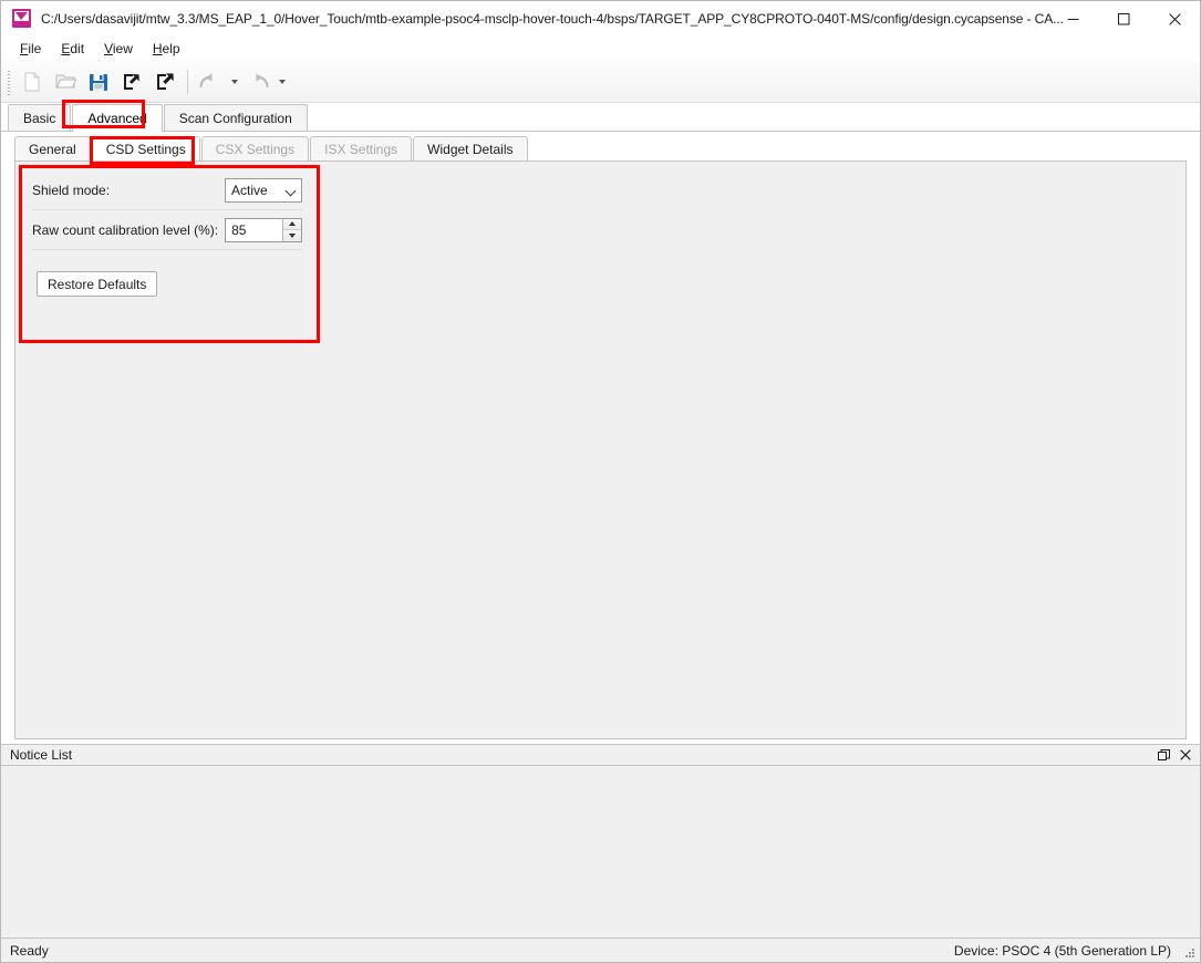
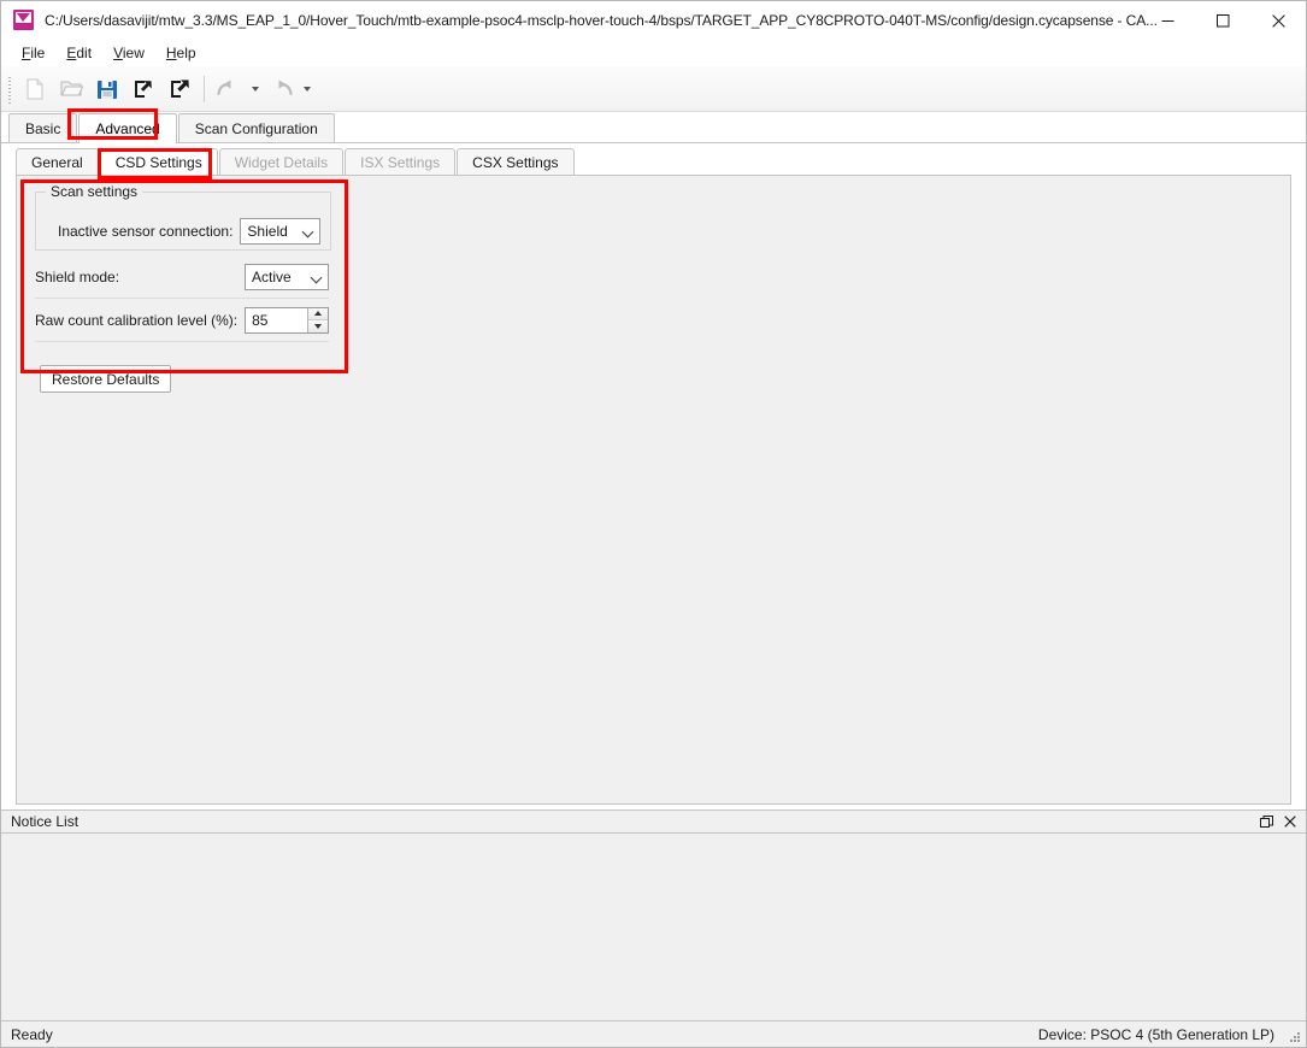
  C:/Users/dasavijit/mtw_3.3/MS_EAP_1_0/Hover_Touch/mtb-example-psoc4-msclp-hover-touch-4/bsps/TARGET_APP_CY8CPROTO-040T-MS/config/design.cycapsense - CA...
  File
  Edit
  View
  Help
  Basic
  Advanced
  Scan Configuration
  General
  CSD Settings
- CSX Settings
+ Widget Details
  ISX Settings
- Widget Details
+ CSX Settings
+ Scan settings
+ Inactive sensor connection:
+ Shield
  Shield mode:
  Active
  Raw count calibration level (%):
  85
  Restore Defaults
  Notice List
  Ready
  Device: PSOC 4 (5th Generation LP)
